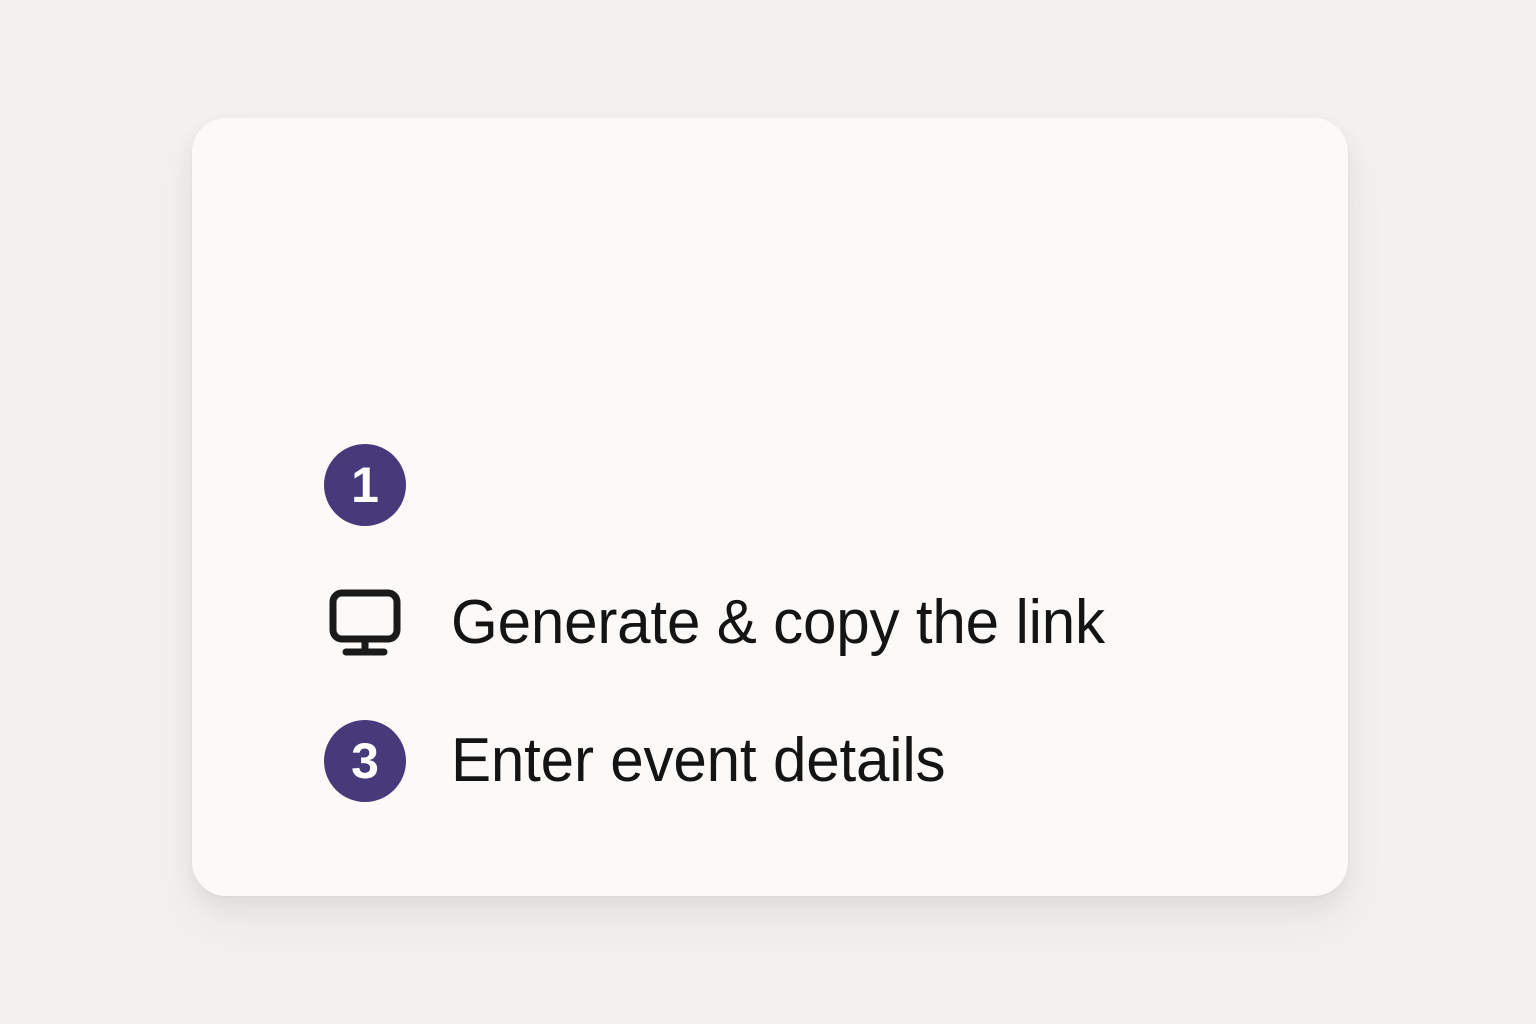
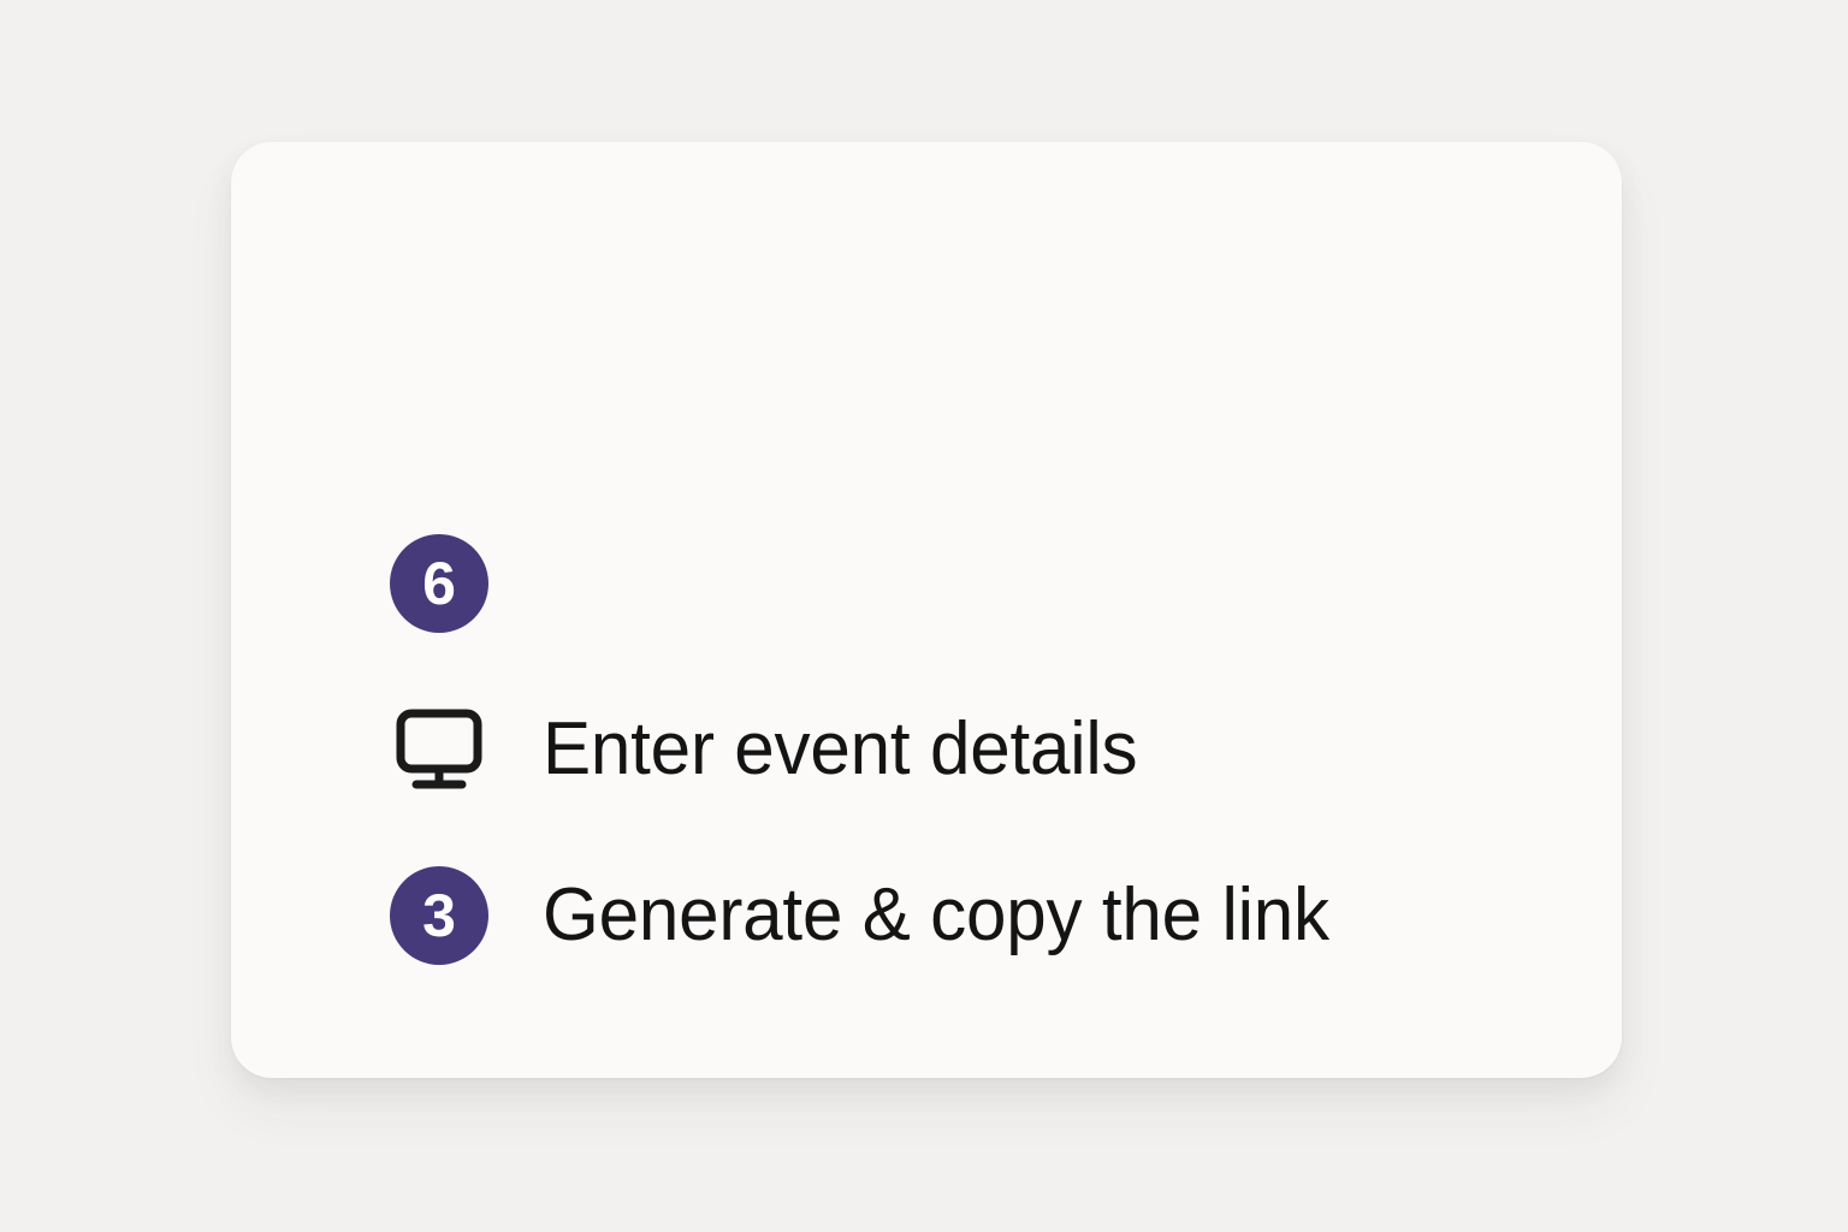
- 1
+ 6
- Generate & copy the link
+ Enter event details
  3
- Enter event details
+ Generate & copy the link
